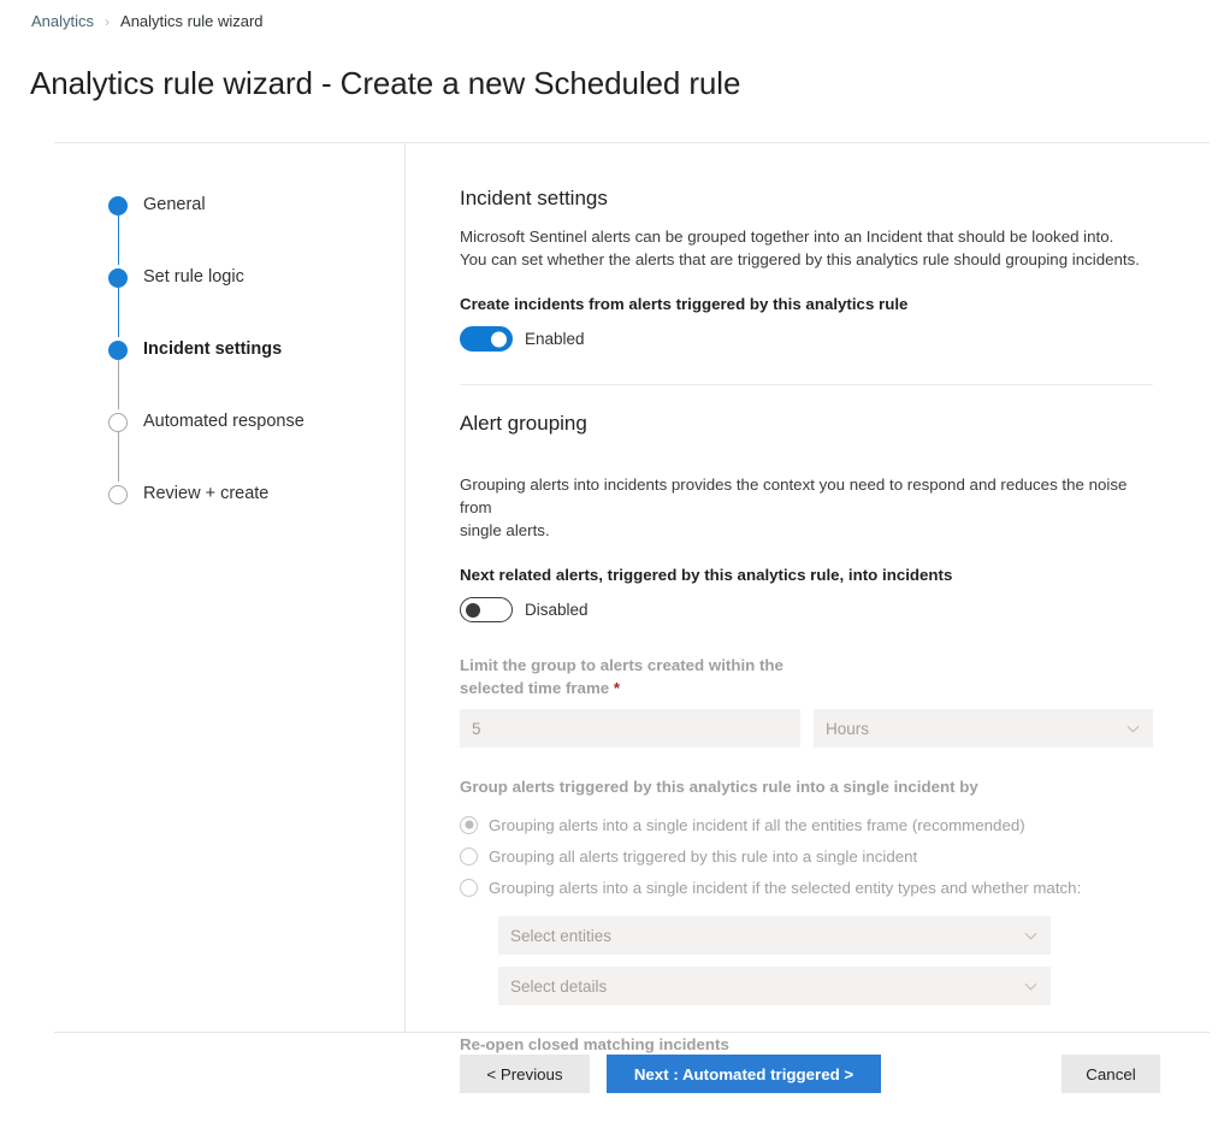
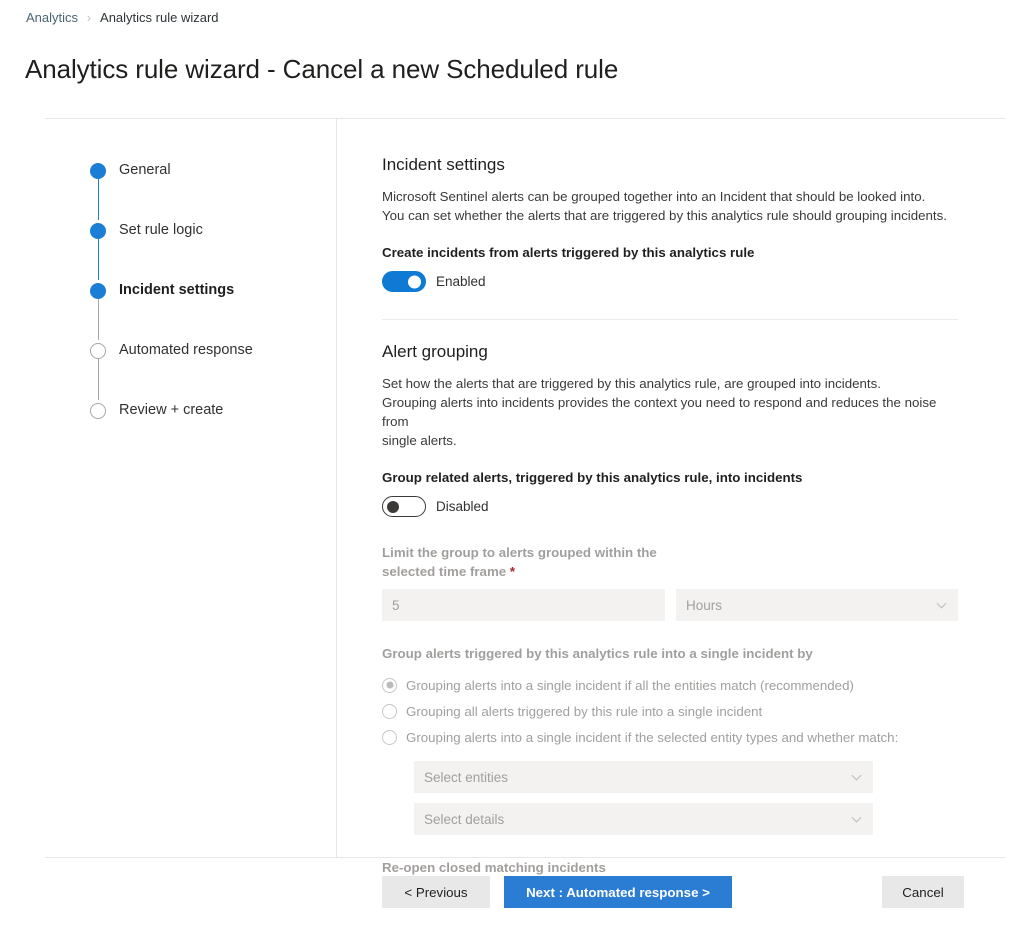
  Analytics
  ›
  Analytics rule wizard
- Analytics rule wizard - Create a new Scheduled rule
+ Analytics rule wizard - Cancel a new Scheduled rule
  General
  Set rule logic
  Incident settings
  Automated response
  Review + create
  Incident settings
  Microsoft Sentinel alerts can be grouped together into an Incident that should be looked into.
  You can set whether the alerts that are triggered by this analytics rule should grouping incidents.
  Create incidents from alerts triggered by this analytics rule
  Enabled
  Alert grouping
+ Set how the alerts that are triggered by this analytics rule, are grouped into incidents.
  Grouping alerts into incidents provides the context you need to respond and reduces the noise from
  single alerts.
- Next related alerts, triggered by this analytics rule, into incidents
+ Group related alerts, triggered by this analytics rule, into incidents
  Disabled
- Limit the group to alerts created within the
+ Limit the group to alerts grouped within the
  selected time frame *
  5
  Hours
  Group alerts triggered by this analytics rule into a single incident by
- Grouping alerts into a single incident if all the entities frame (recommended)
+ Grouping alerts into a single incident if all the entities match (recommended)
  Grouping all alerts triggered by this rule into a single incident
  Grouping alerts into a single incident if the selected entity types and whether match:
  Select entities
  Select details
  Re-open closed matching incidents
  < Previous
- Next : Automated triggered >
+ Next : Automated response >
  Cancel
